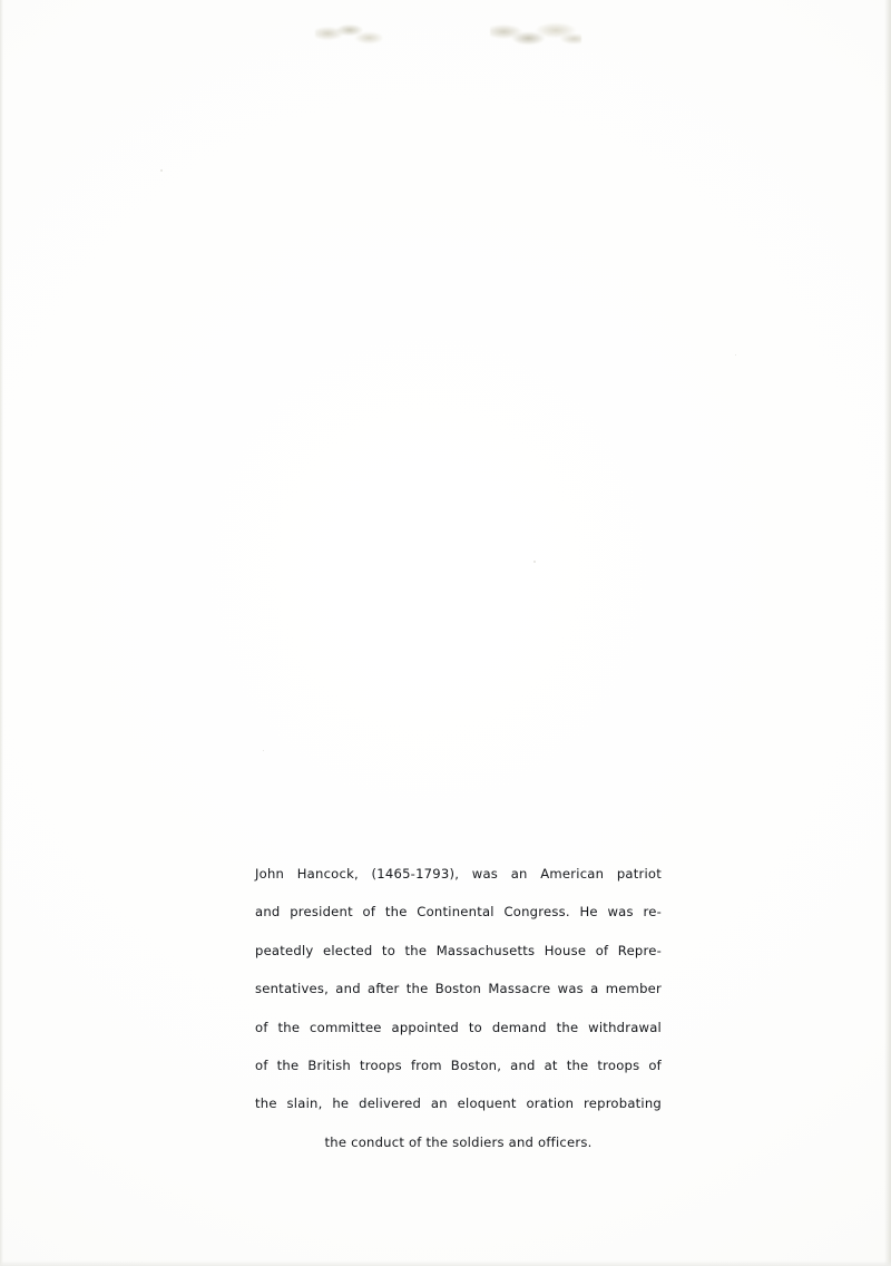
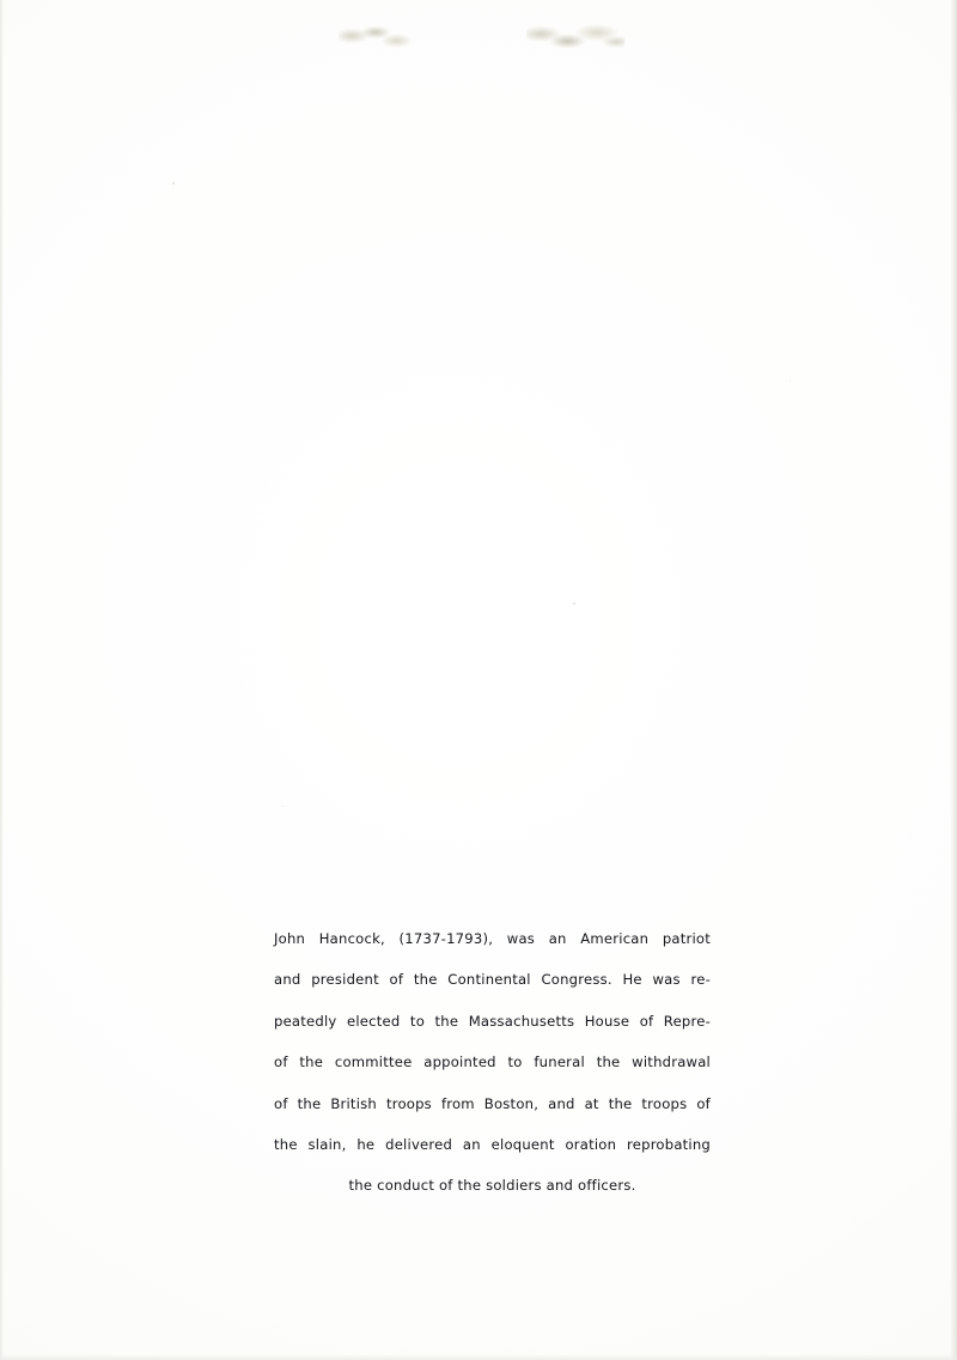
- John Hancock, (1465-1793), was an American patriot
+ John Hancock, (1737-1793), was an American patriot
  and president of the Continental Congress. He was re-
  peatedly elected to the Massachusetts House of Repre-
- sentatives, and after the Boston Massacre was a member
- of the committee appointed to demand the withdrawal
+ of the committee appointed to funeral the withdrawal
  of the British troops from Boston, and at the troops of
  the slain, he delivered an eloquent oration reprobating
  the conduct of the soldiers and officers.
